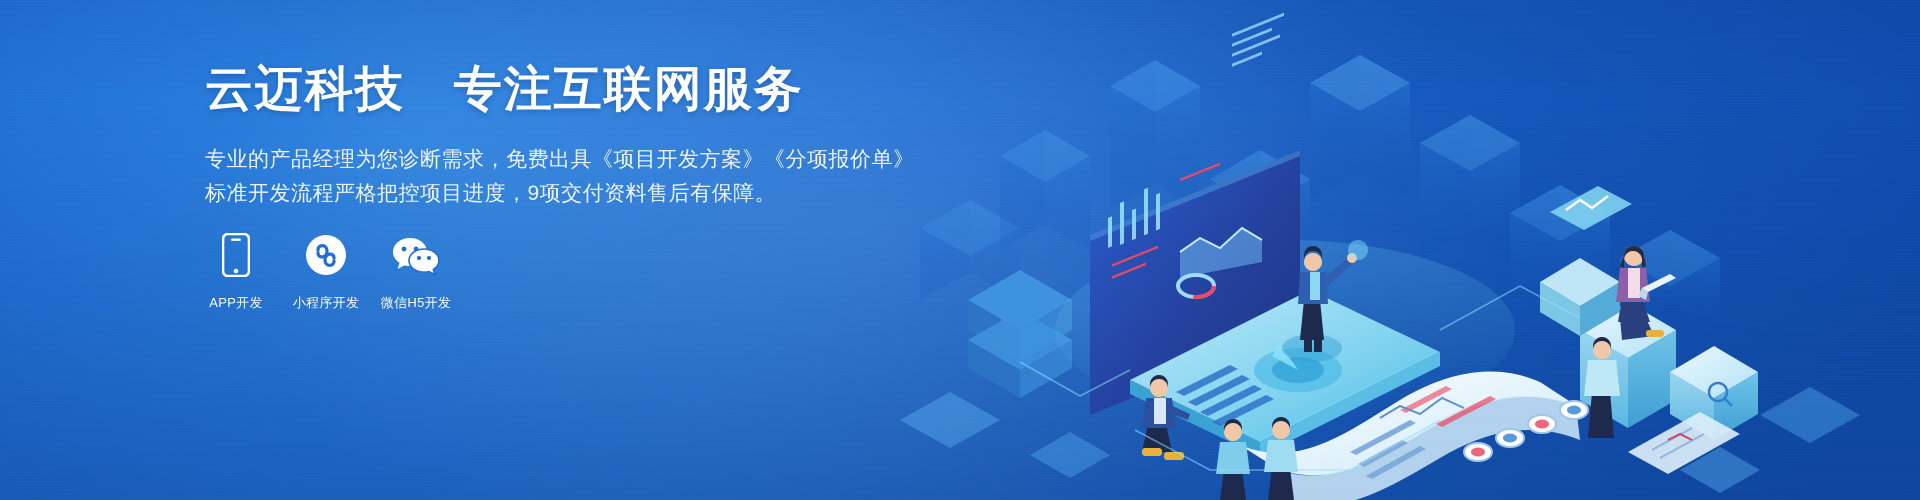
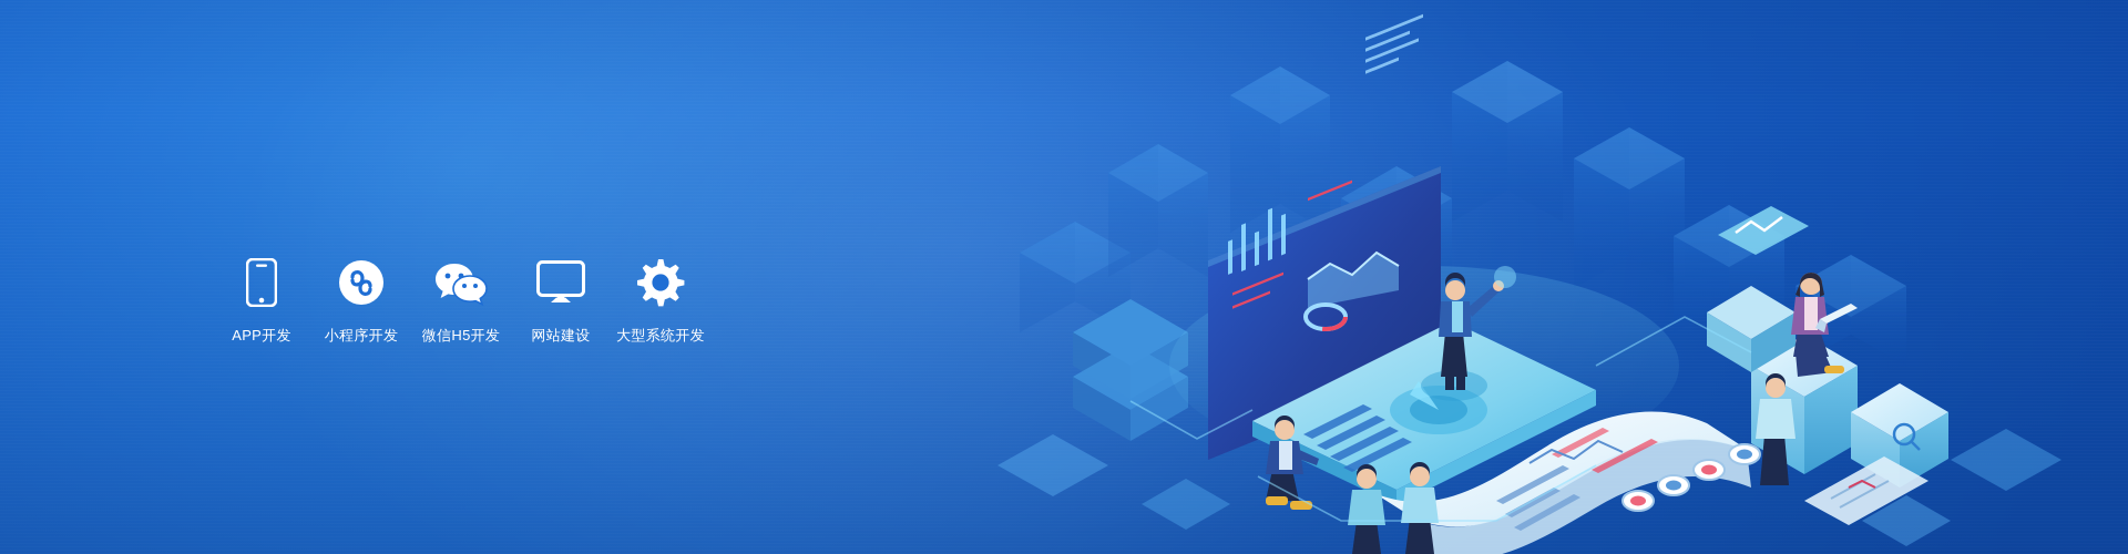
- 云迈科技 专注互联网服务
- 专业的产品经理为您诊断需求，免费出具《项目开发方案》《分项报价单》
- 标准开发流程严格把控项目进度，9项交付资料售后有保障。
  APP开发
  小程序开发
  微信H5开发
+ 网站建设
+ 大型系统开发
